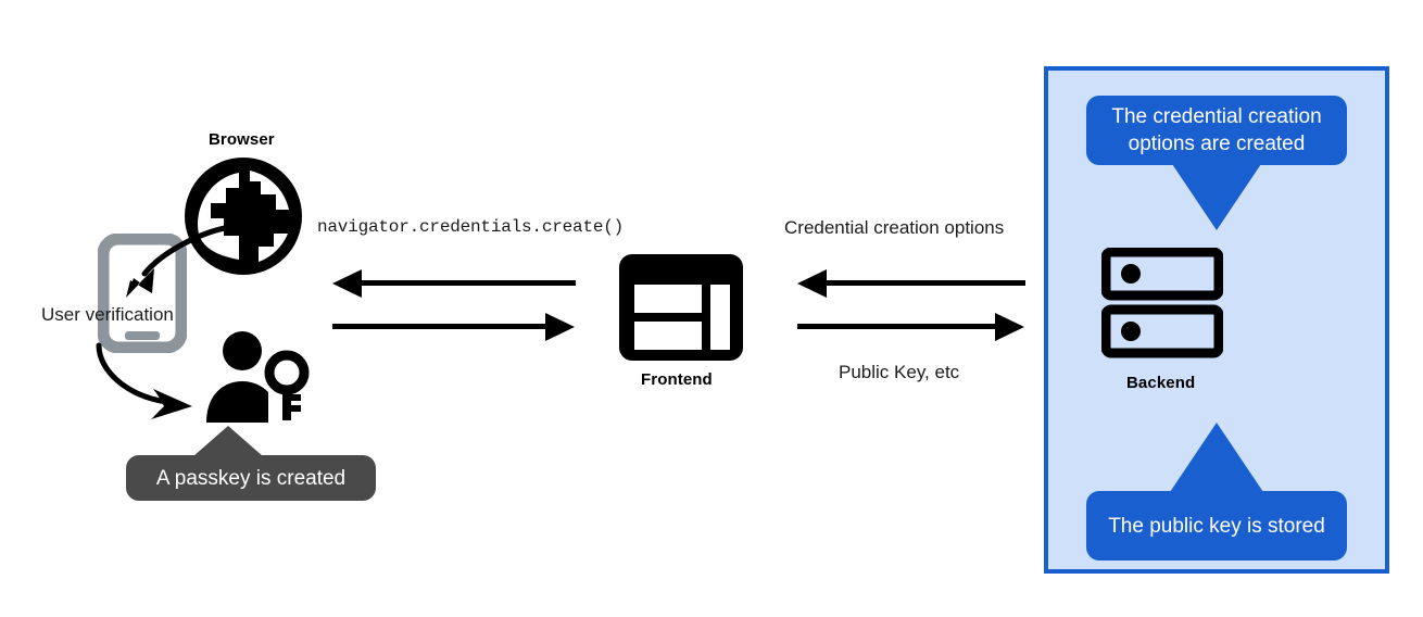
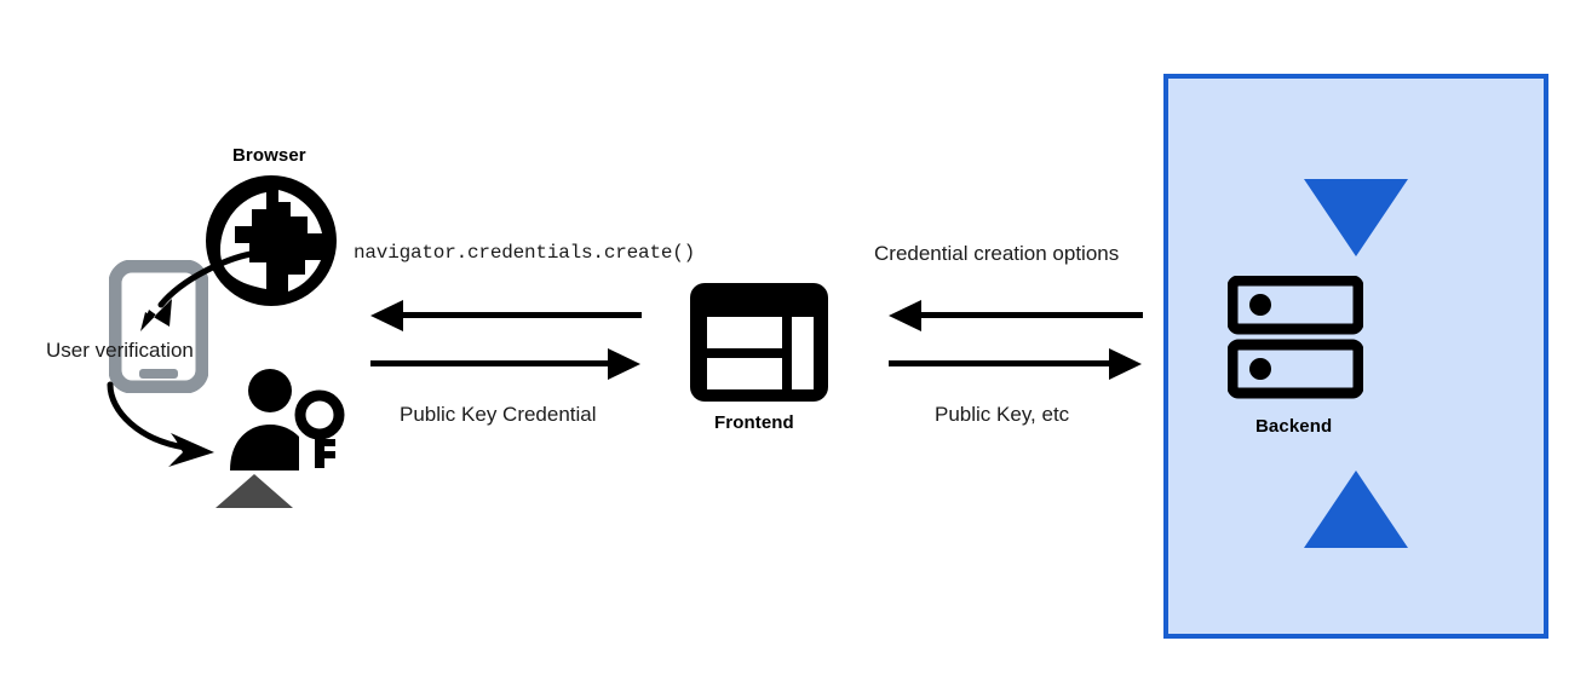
- The credential creation options are created
  Backend
- The public key is stored
  User verification
  Browser
- A passkey is created
  Frontend
  navigator.credentials.create()
+ Public Key Credential
  Credential creation options
  Public Key, etc
